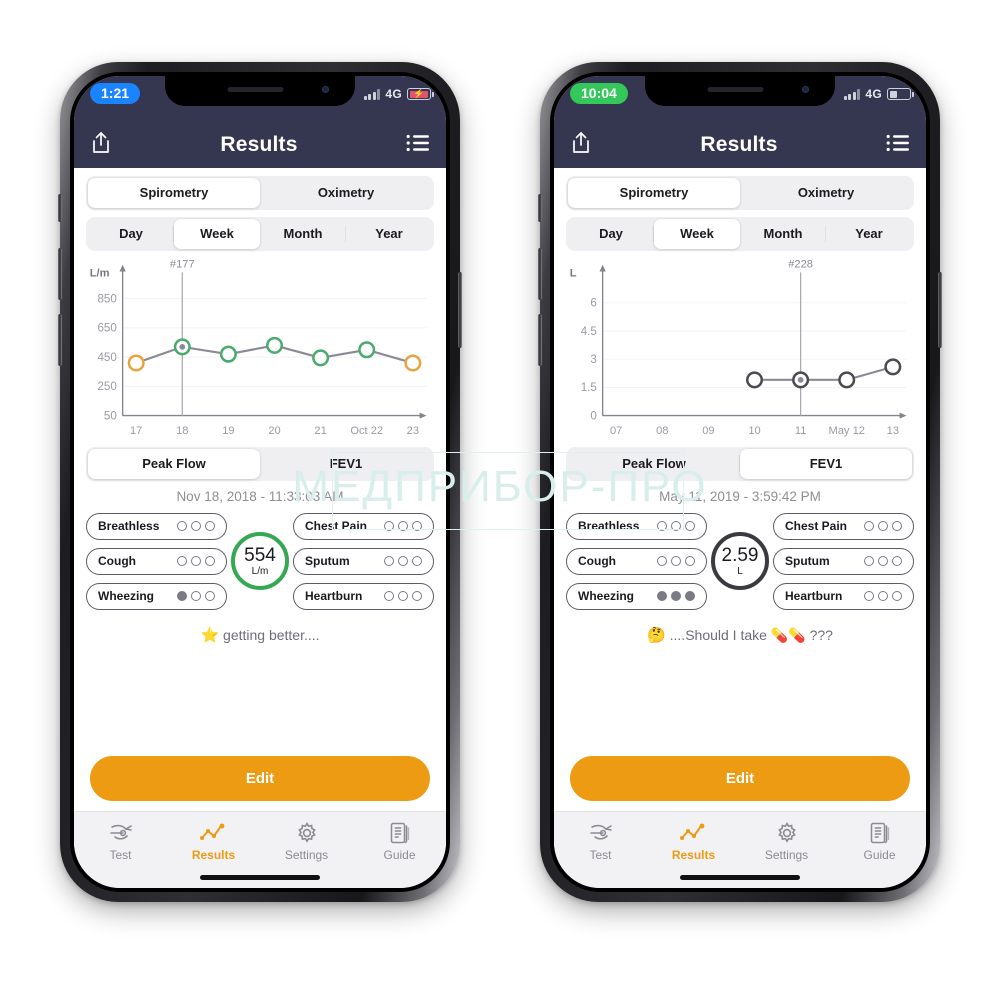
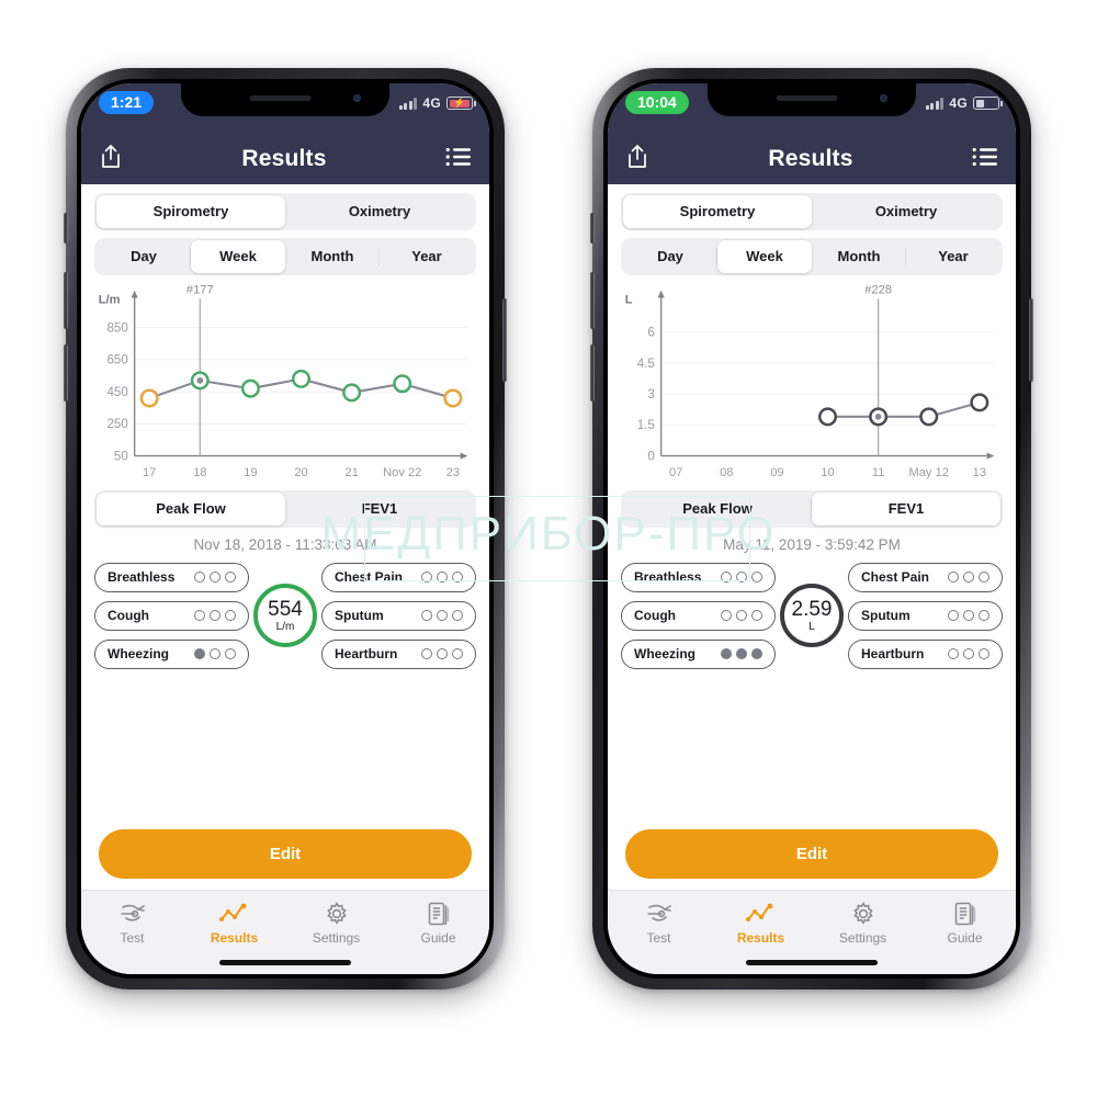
  МЕДПРИБОР-ПРО
  1:21
  4G
  ⚡
  Results
  Spirometry
  Oximetry
  Day
  Week
  Month
  Year
  L/m
  850
  650
  450
  250
  50
  #177
  17
  18
  19
  20
  21
- Oct 22
+ Nov 22
  23
  Peak Flow
  FEV1
  Nov 18, 2018 - 11:33:03 AM
  Breathless
  Cough
  Wheezing
  554
  L/m
  Chest Pain
  Sputum
  Heartburn
- ⭐ getting better....
  Edit
  Test
  Results
  Settings
  Guide
  10:04
  4G
  Results
  Spirometry
  Oximetry
  Day
  Week
  Month
  Year
  L
  6
  4.5
  3
  1.5
  0
  #228
  07
  08
  09
  10
  11
  May 12
  13
  Peak Flow
  FEV1
  May 11, 2019 - 3:59:42 PM
  Breathless
  Cough
  Wheezing
  2.59
  L
  Chest Pain
  Sputum
  Heartburn
- 🤔 ....Should I take 💊💊 ???
  Edit
  Test
  Results
  Settings
  Guide
